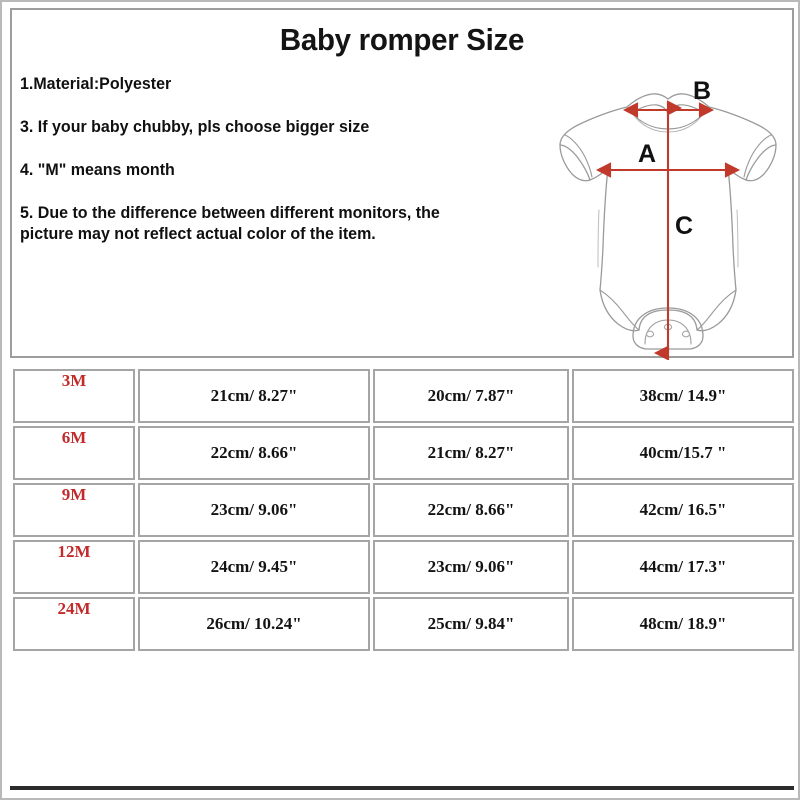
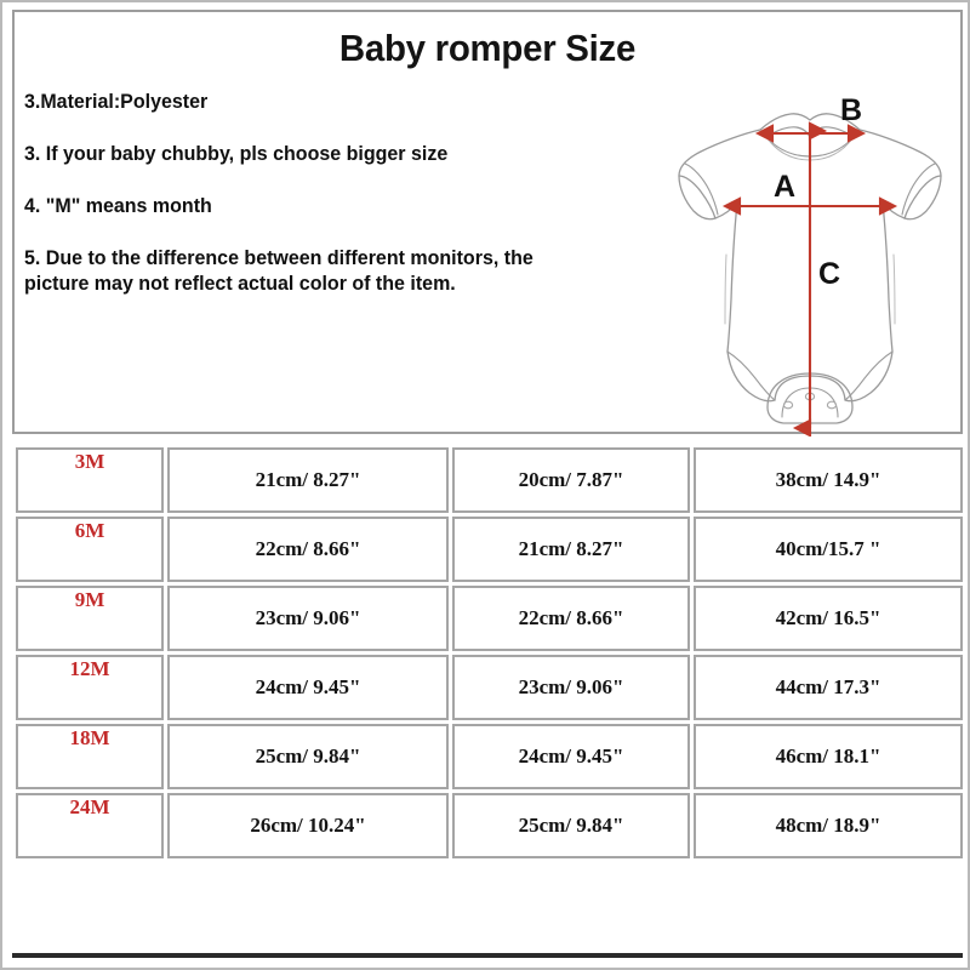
  Baby romper Size
- 1.Material:Polyester
+ 3.Material:Polyester
  3. If your baby chubby, pls choose bigger size
  4. "M" means month
  5. Due to the difference between different monitors, the
  picture may not reflect actual color of the item.
  B
  A
  C
  3M	21cm/ 8.27"	20cm/ 7.87"	38cm/ 14.9"
  6M	22cm/ 8.66"	21cm/ 8.27"	40cm/15.7 "
  9M	23cm/ 9.06"	22cm/ 8.66"	42cm/ 16.5"
  12M	24cm/ 9.45"	23cm/ 9.06"	44cm/ 17.3"
+ 18M	25cm/ 9.84"	24cm/ 9.45"	46cm/ 18.1"
  24M	26cm/ 10.24"	25cm/ 9.84"	48cm/ 18.9"
